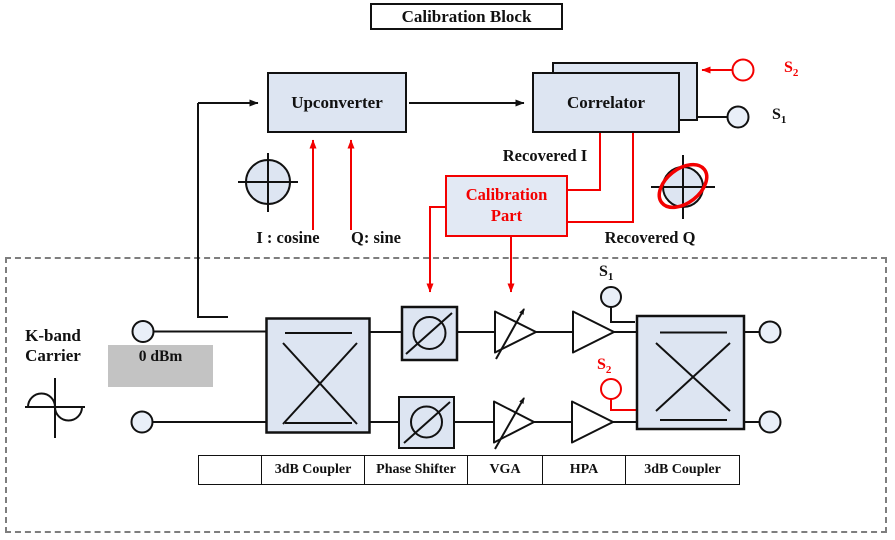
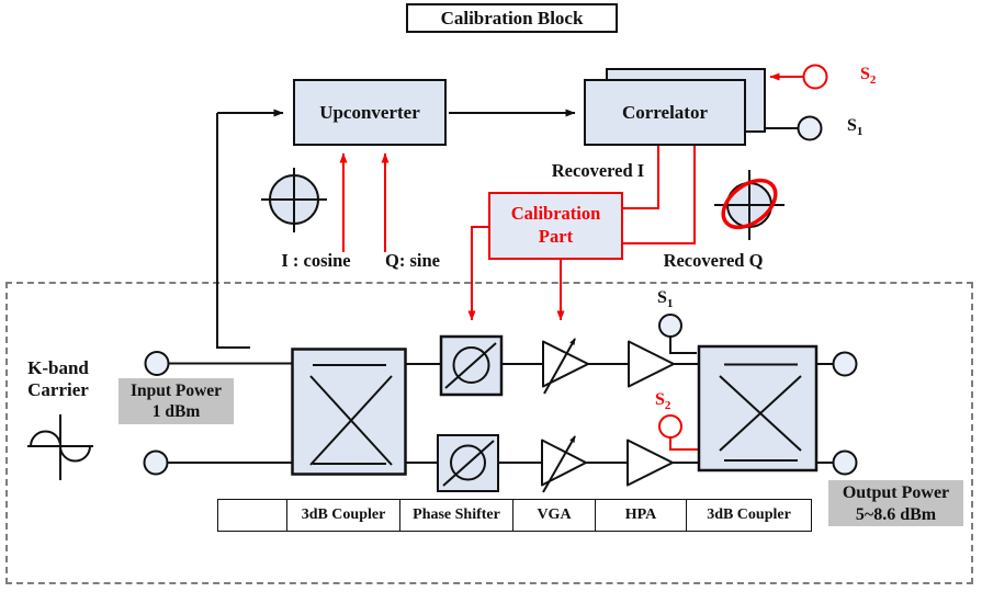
  Calibration Block
  Upconverter
  Correlator
  Calibration Part
+ Input Power
- 0 dBm
+ 1 dBm
+ Output Power
+ 5~8.6 dBm
  I : cosine
  Q: sine
  Recovered I
  Recovered Q
  K-band
  Carrier
  S1
  S2
  S1
  S2
  	3dB Coupler	Phase Shifter	VGA	HPA	3dB Coupler
